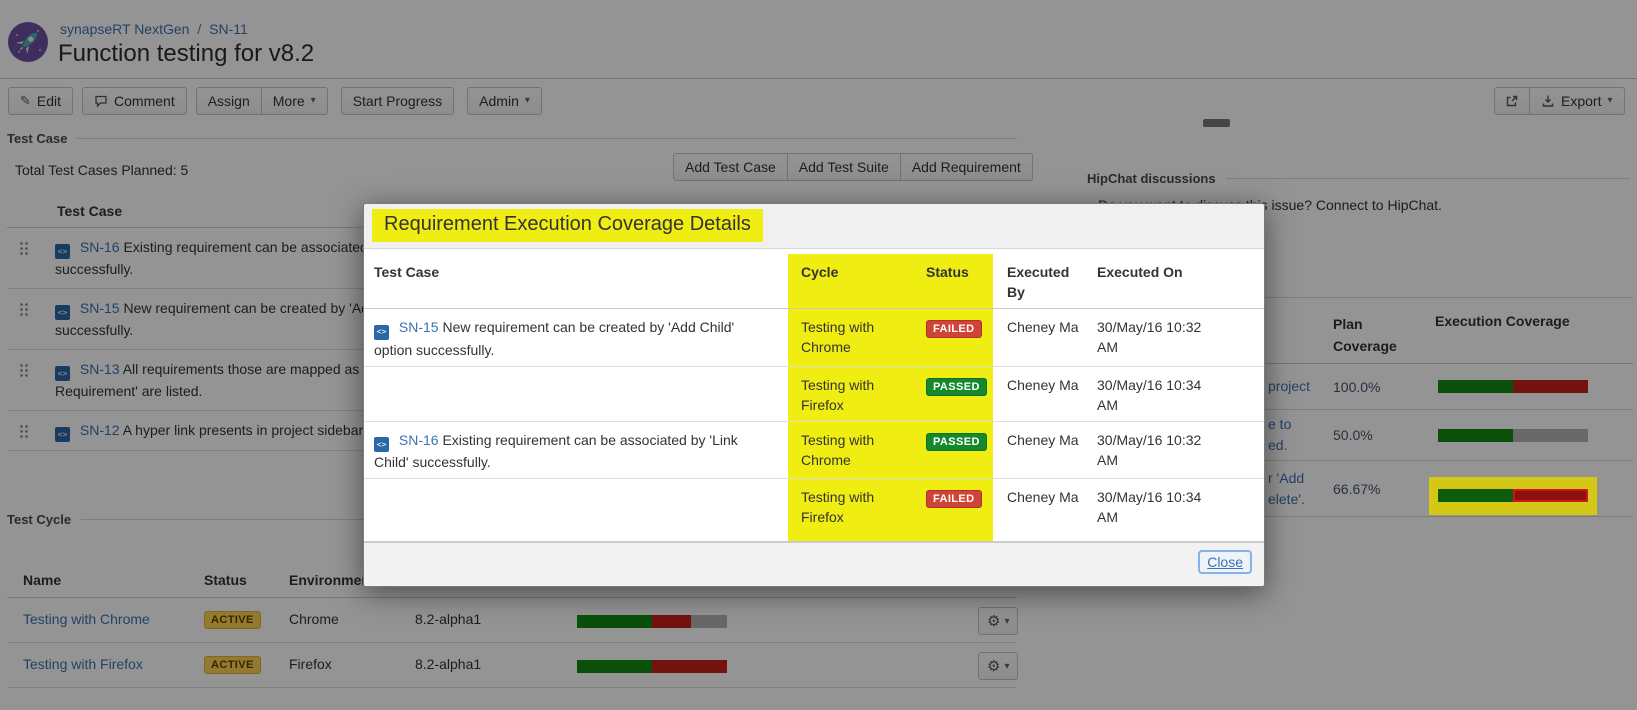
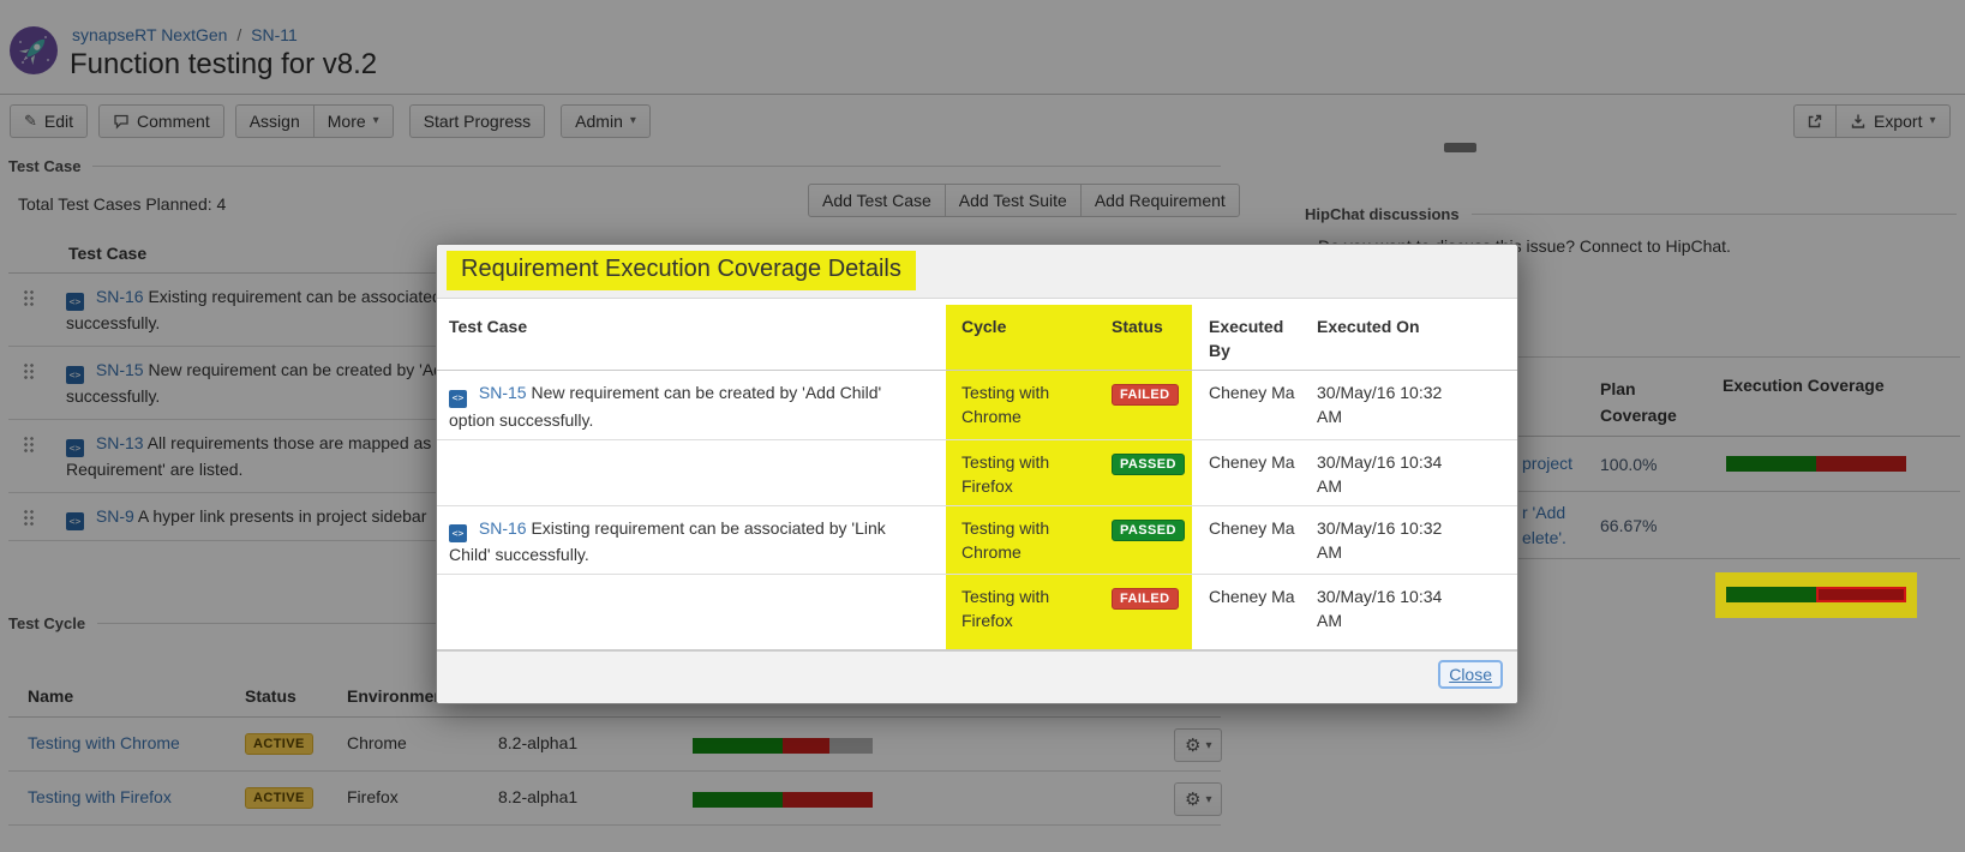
  synapseRT NextGen / SN-11
  Function testing for v8.2
  ✎
  Edit
  Comment
  Assign
  More
  ▾
  Start Progress
  Admin
  ▾
  Export
  ▾
  Test Case
- Total Test Cases Planned: 5
+ Total Test Cases Planned: 4
  Add Test Case
  Add Test Suite
  Add Requirement
  Test Case
  <> SN-16 Existing requirement can be associate
  successfully.
  <> SN-15 New requirement can be created by 'A
  successfully.
  <> SN-13 All requirements those are mapped as
  Requirement' are listed.
- <> SN-12 A hyper link presents in project sidebar
+ <> SN-9 A hyper link presents in project sidebar
  Test Cycle
  Name
  Status
  Environme
  Testing with Chrome
  ACTIVE
  Chrome
  8.2-alpha1
  ⚙
  ▾
  Testing with Firefox
  ACTIVE
  Firefox
  8.2-alpha1
  ⚙
  ▾
  HipChat discussions
  Plan Coverage
  Execution Coverage
  project
  100.0%
- e to
- ed.
- 50.0%
  r 'Add
  elete'.
  66.67%
  Requirement Execution Coverage Details
  Test Case
  Cycle
  Status
  Executed By
  Executed On
  <> SN-15 New requirement can be created by 'Add Child' option successfully.
  Testing with Chrome
  FAILED
  Cheney Ma
  30/May/16 10:32 AM
  Testing with Firefox
  PASSED
  Cheney Ma
  30/May/16 10:34 AM
  <> SN-16 Existing requirement can be associated by 'Link Child' successfully.
  Testing with Chrome
  PASSED
  Cheney Ma
  30/May/16 10:32 AM
  Testing with Firefox
  FAILED
  Cheney Ma
  30/May/16 10:34 AM
  Close
